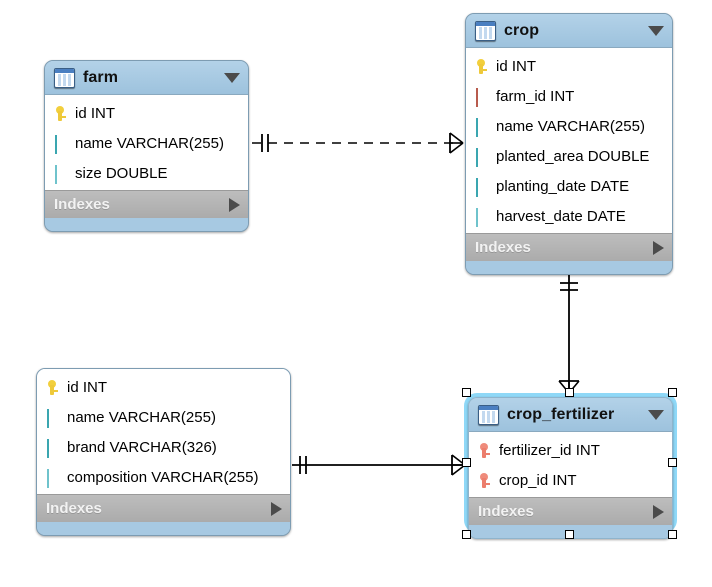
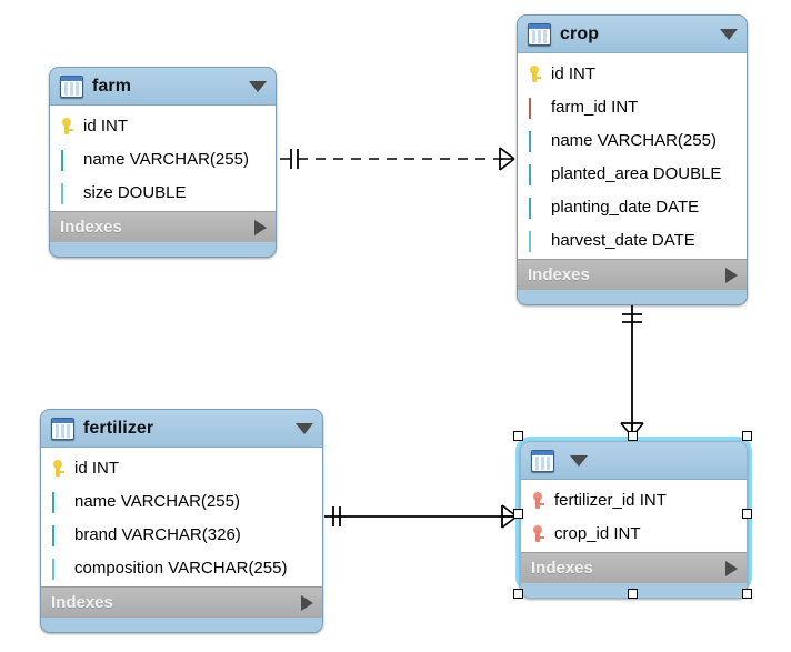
  farm
  id INT
  name VARCHAR(255)
  size DOUBLE
  Indexes
  crop
  id INT
  farm_id INT
  name VARCHAR(255)
  planted_area DOUBLE
  planting_date DATE
  harvest_date DATE
  Indexes
+ fertilizer
  id INT
  name VARCHAR(255)
  brand VARCHAR(326)
  composition VARCHAR(255)
  Indexes
- crop_fertilizer
  fertilizer_id INT
  crop_id INT
  Indexes
